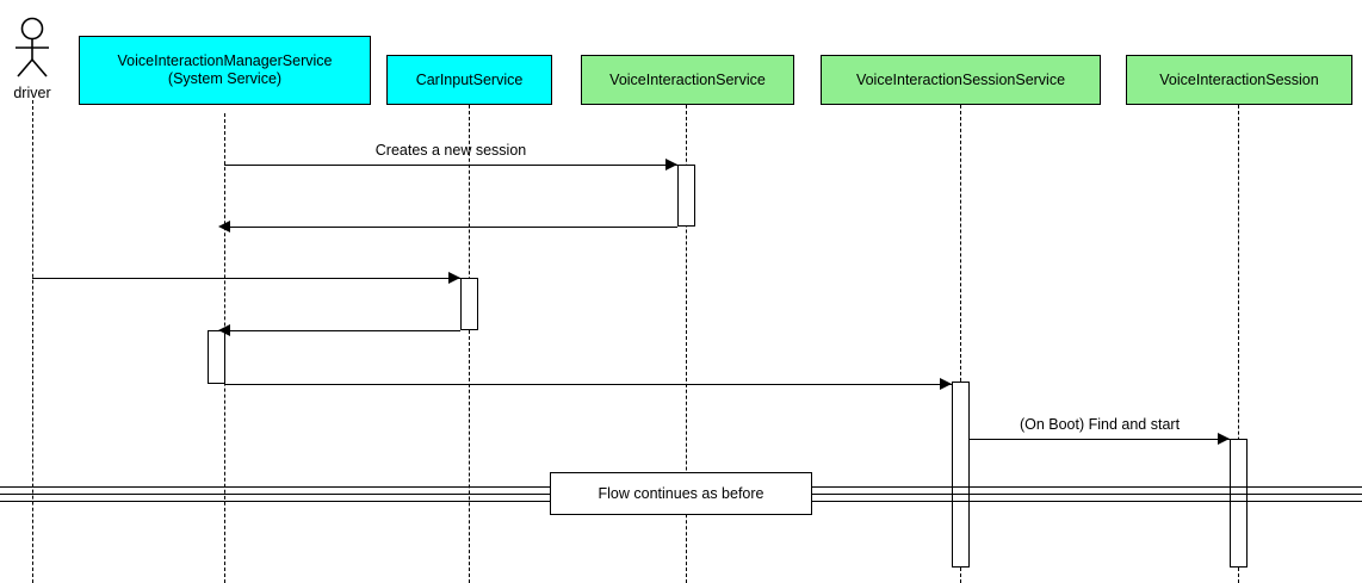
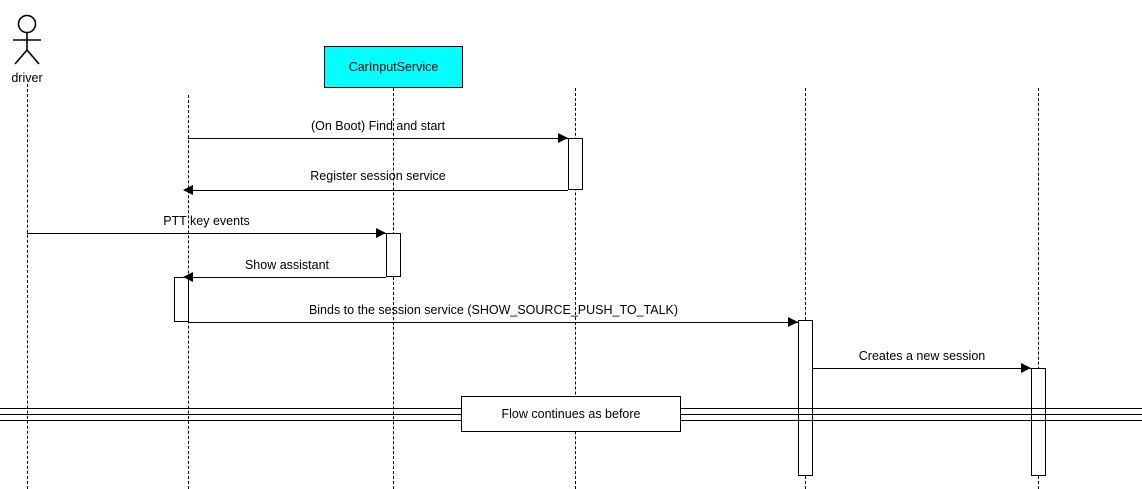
  driver
- VoiceInteractionManagerService
- (System Service)
  CarInputService
- VoiceInteractionService
- VoiceInteractionSessionService
- VoiceInteractionSession
- Creates a new session
+ (On Boot) Find and start
+ Register session service
+ PTT key events
+ Show assistant
+ Binds to the session service (SHOW_SOURCE_PUSH_TO_TALK)
- (On Boot) Find and start
+ Creates a new session
  Flow continues as before
